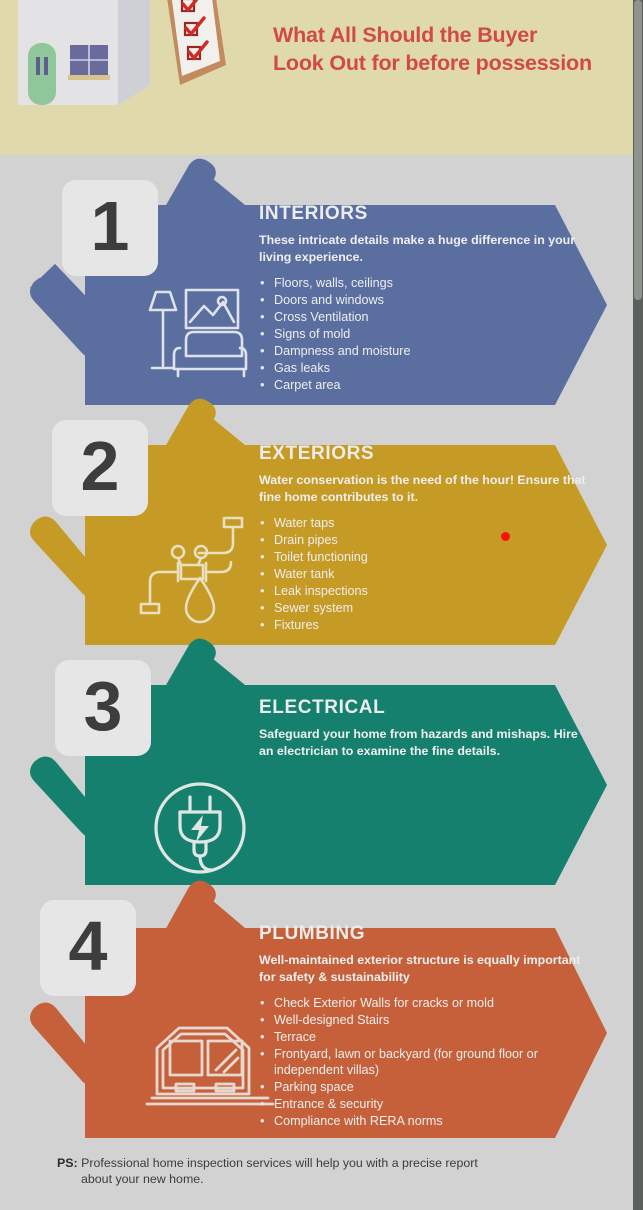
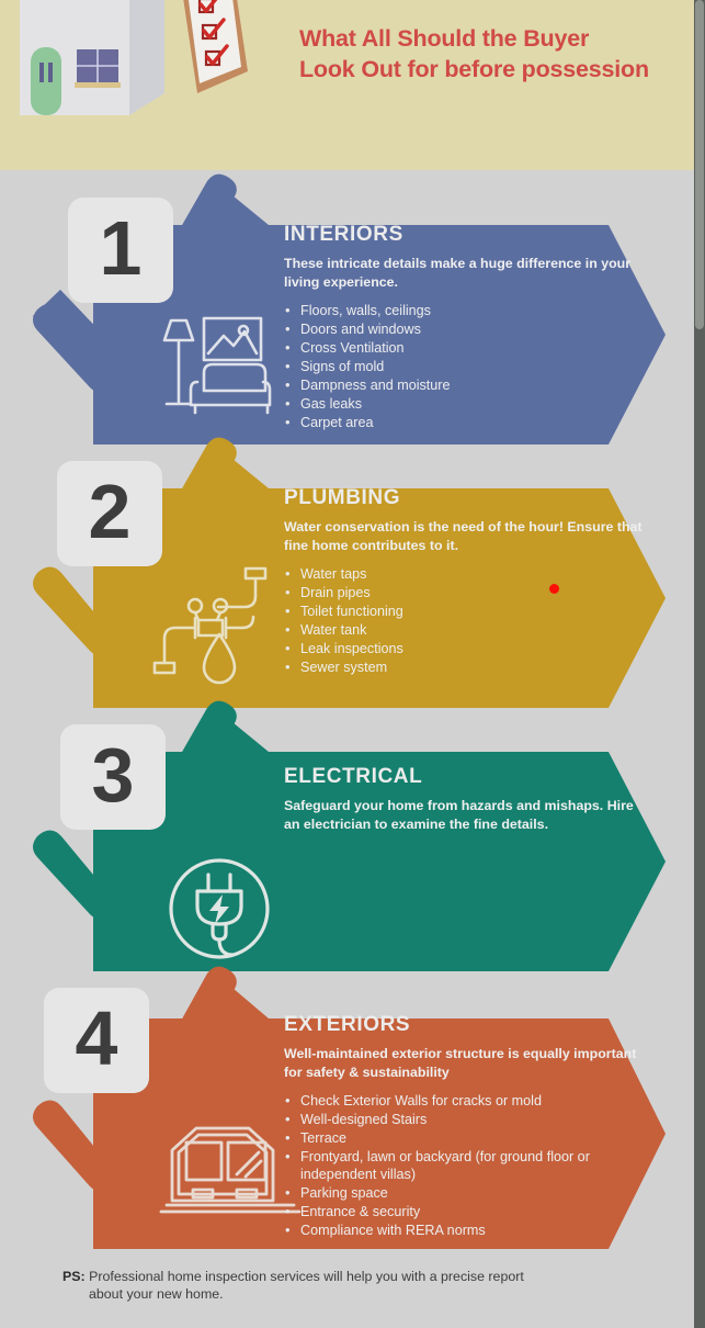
  What All Should the Buyer
  Look Out for before possession
  1
  INTERIORS
  These intricate details make a huge difference in your living experience.
  Floors, walls, ceilings
  Doors and windows
  Cross Ventilation
  Signs of mold
  Dampness and moisture
  Gas leaks
  Carpet area
  2
- EXTERIORS
+ PLUMBING
  Water conservation is the need of the hour! Ensure that fine home contributes to it.
  Water taps
  Drain pipes
  Toilet functioning
  Water tank
  Leak inspections
  Sewer system
- Fixtures
  3
  ELECTRICAL
  Safeguard your home from hazards and mishaps. Hire an electrician to examine the fine details.
  4
- PLUMBING
+ EXTERIORS
  Well-maintained exterior structure is equally important for safety & sustainability
  Check Exterior Walls for cracks or mold
  Well-designed Stairs
  Terrace
  Frontyard, lawn or backyard (for ground floor or independent villas)
  Parking space
  Entrance & security
  Compliance with RERA norms
  PS: Professional home inspection services will help you with a precise report
  about your new home.
